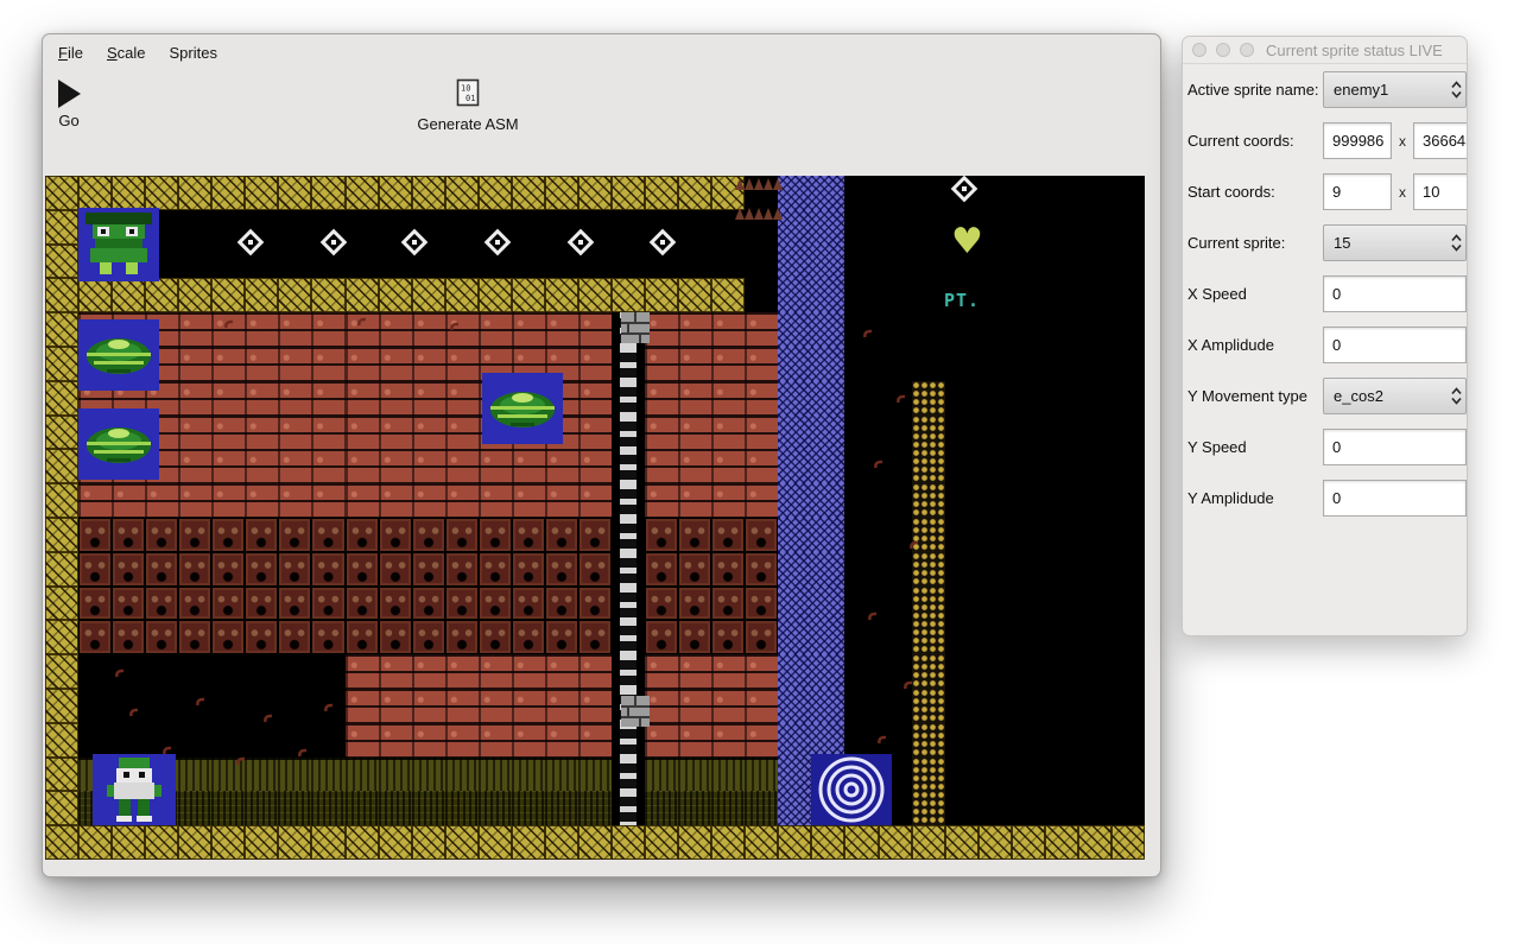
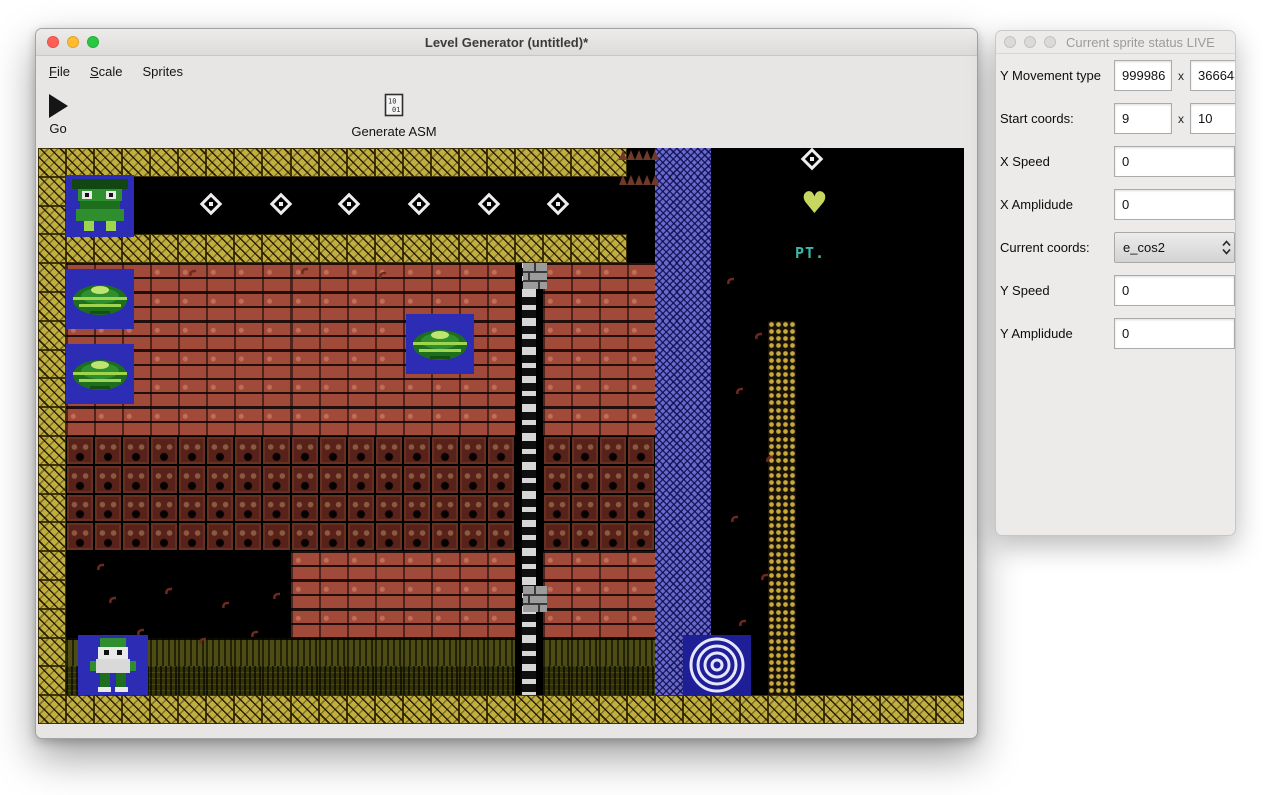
+ Level Generator (untitled)*
  File
  Scale
  Sprites
  Go
  10
  01
  Generate ASM
  ♥
  PT.
  Current sprite status LIVE
- Active sprite name:
- enemy1
- Current coords:
+ Y Movement type
  999986
  x
  36664
  Start coords:
  9
  x
  10
- Current sprite:
- 15
  X Speed
  0
  X Amplidude
  0
- Y Movement type
+ Current coords:
  e_cos2
  Y Speed
  0
  Y Amplidude
  0
